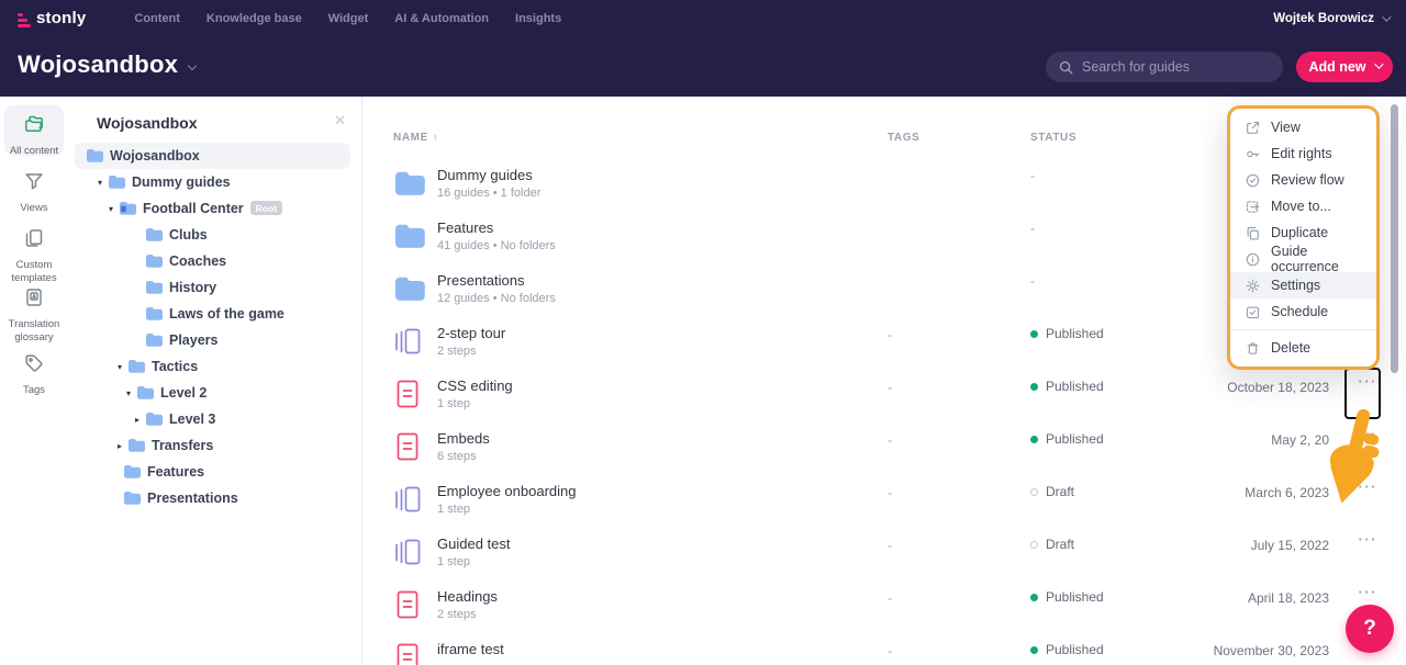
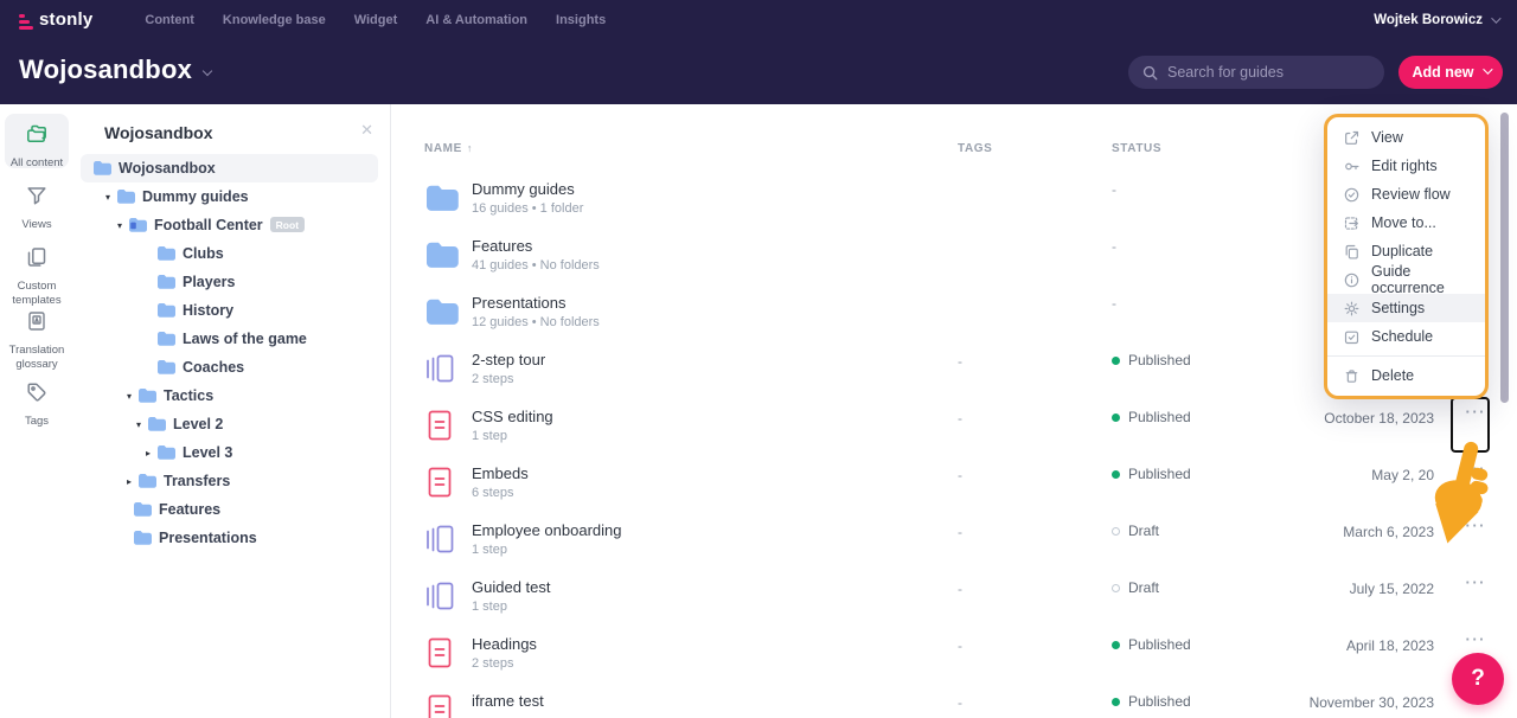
  stonly
  Content
  Knowledge base
  Widget
  AI & Automation
  Insights
  Wojtek Borowicz
  Wojosandbox
  Search for guides
  Add new
  All content
  Views
  Custom templates
  Translation glossary
  Tags
  Wojosandbox
  ✕
  Wojosandbox
  ▾
  Dummy guides
  ▾
  Football Center Root
  Clubs
- Coaches
+ Players
  History
  Laws of the game
- Players
+ Coaches
  ▾
  Tactics
  ▾
  Level 2
  ▸
  Level 3
  ▸
  Transfers
  Features
  Presentations
  NAME ↑
  TAGS
  STATUS
  Dummy guides
  16 guides • 1 folder
  -
  Features
  41 guides • No folders
  -
  Presentations
  12 guides • No folders
  -
  2-step tour
  2 steps
  -
  Published
  CSS editing
  1 step
  -
  Published
  October 18, 2023
  ···
  Embeds
  6 steps
  -
  Published
  May 2, 20
  Employee onboarding
  1 step
  -
  Draft
  March 6, 2023
  ···
  Guided test
  1 step
  -
  Draft
  July 15, 2022
  ···
  Headings
  2 steps
  -
  Published
  April 18, 2023
  ···
  iframe test
  -
  Published
  November 30, 2023
  View
  Edit rights
  Review flow
  Move to...
  Duplicate
  Guide occurrence
  Settings
  Schedule
  Delete
  ?
